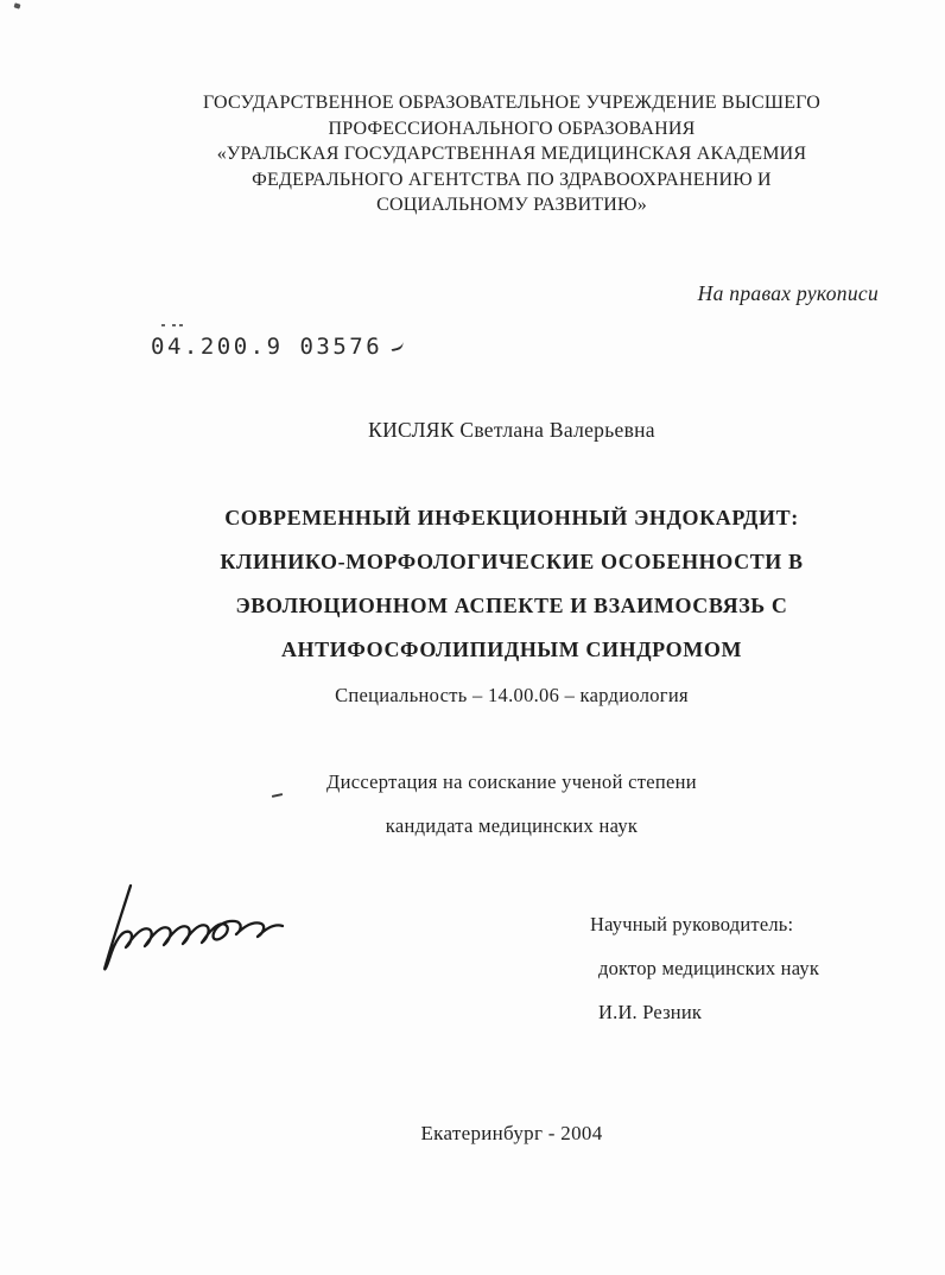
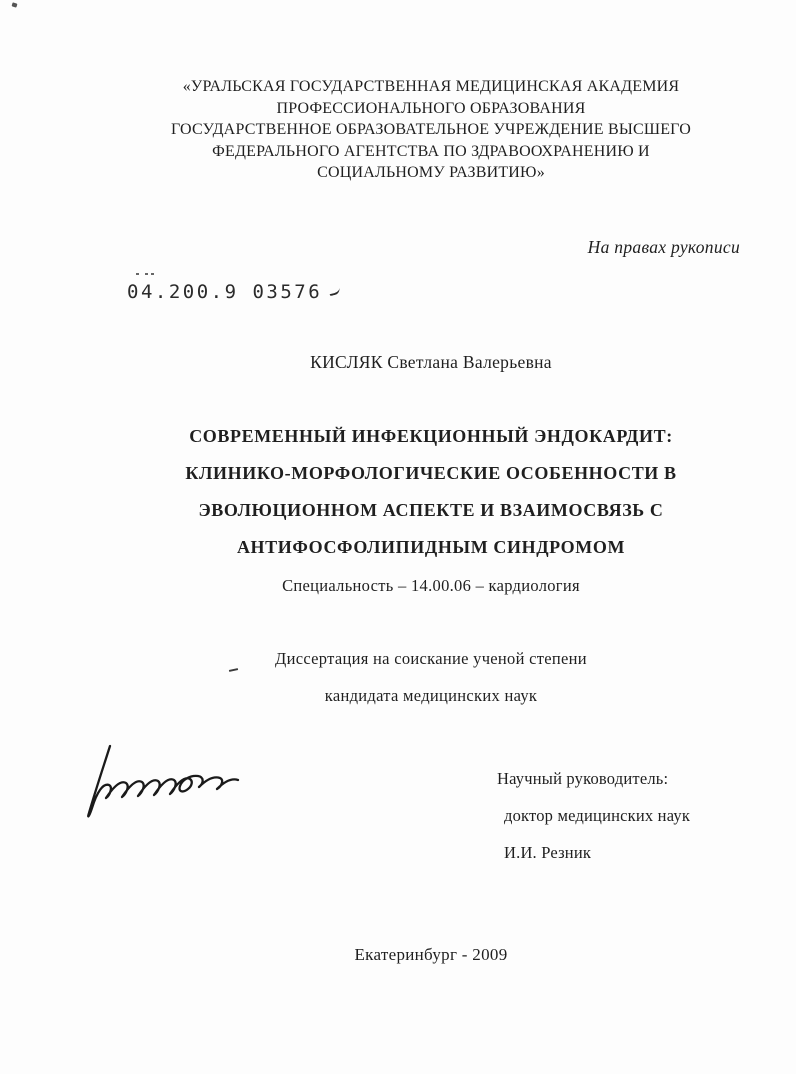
- ГОСУДАРСТВЕННОЕ ОБРАЗОВАТЕЛЬНОЕ УЧРЕЖДЕНИЕ ВЫСШЕГО
+ «УРАЛЬСКАЯ ГОСУДАРСТВЕННАЯ МЕДИЦИНСКАЯ АКАДЕМИЯ
  ПРОФЕССИОНАЛЬНОГО ОБРАЗОВАНИЯ
- «УРАЛЬСКАЯ ГОСУДАРСТВЕННАЯ МЕДИЦИНСКАЯ АКАДЕМИЯ
+ ГОСУДАРСТВЕННОЕ ОБРАЗОВАТЕЛЬНОЕ УЧРЕЖДЕНИЕ ВЫСШЕГО
  ФЕДЕРАЛЬНОГО АГЕНТСТВА ПО ЗДРАВООХРАНЕНИЮ И
  СОЦИАЛЬНОМУ РАЗВИТИЮ»
  На правах рукописи
  04.200.9 03576
  КИСЛЯК Светлана Валерьевна
  СОВРЕМЕННЫЙ ИНФЕКЦИОННЫЙ ЭНДОКАРДИТ:
  КЛИНИКО-МОРФОЛОГИЧЕСКИЕ ОСОБЕННОСТИ В
  ЭВОЛЮЦИОННОМ АСПЕКТЕ И ВЗАИМОСВЯЗЬ С
  АНТИФОСФОЛИПИДНЫМ СИНДРОМОМ
  Специальность – 14.00.06 – кардиология
  Диссертация на соискание ученой степени
  кандидата медицинских наук
  Научный руководитель:
  доктор медицинских наук
  И.И. Резник
- Екатеринбург - 2004
+ Екатеринбург - 2009
